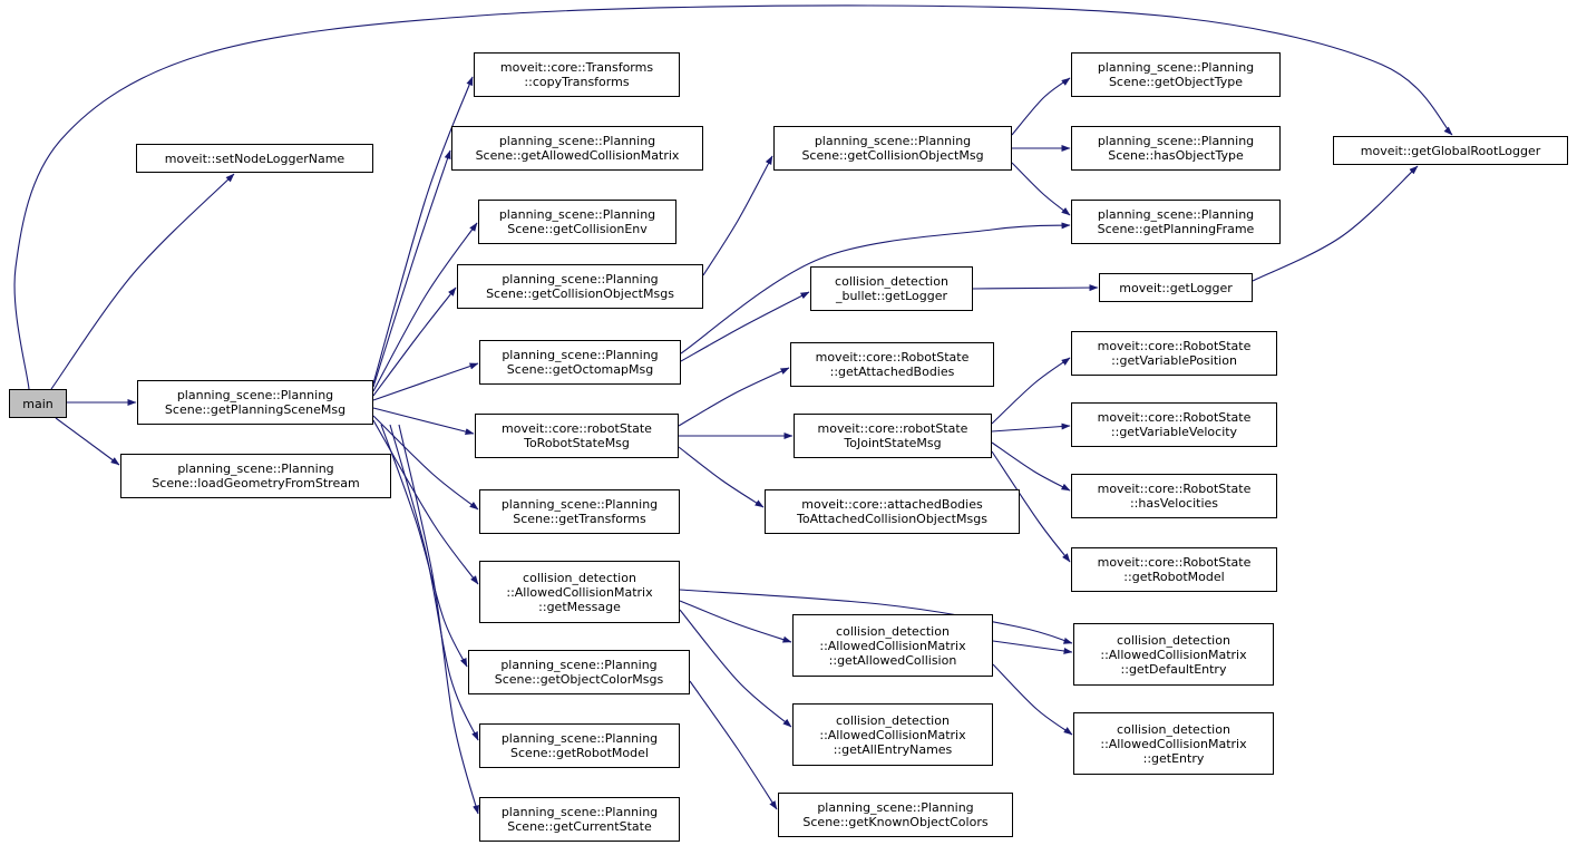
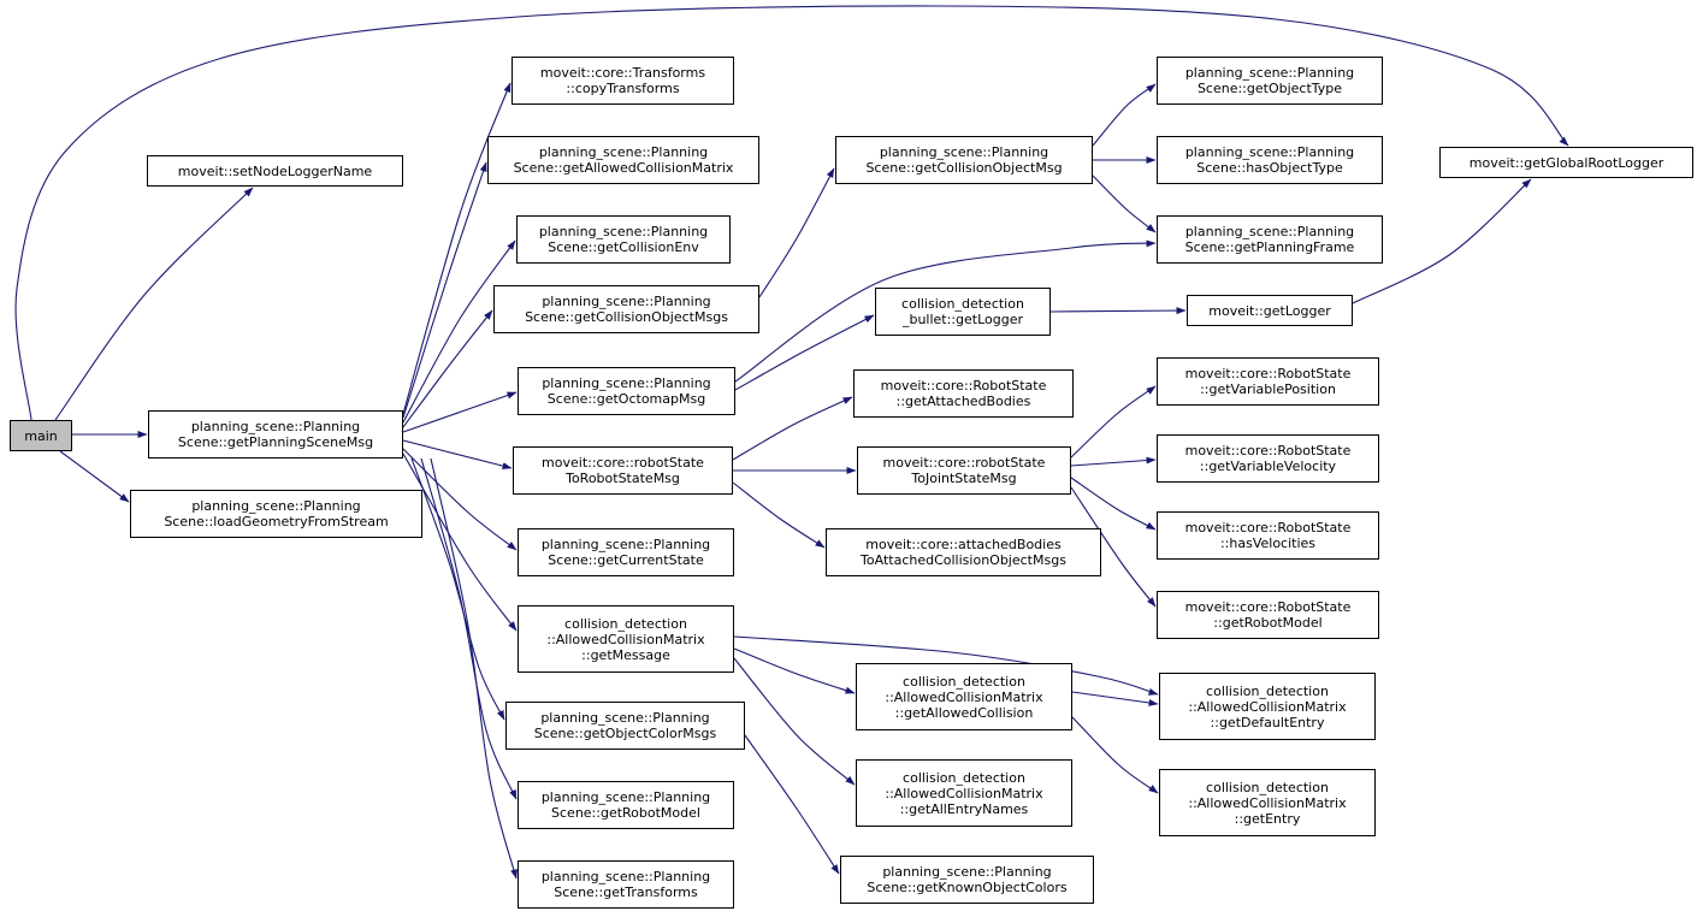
  main
  moveit::setNodeLoggerName
  planning_scene::Planning
  Scene::getPlanningSceneMsg
  planning_scene::Planning
  Scene::loadGeometryFromStream
  moveit::core::Transforms
  ::copyTransforms
  planning_scene::Planning
  Scene::getAllowedCollisionMatrix
  planning_scene::Planning
  Scene::getCollisionEnv
  planning_scene::Planning
  Scene::getCollisionObjectMsgs
  planning_scene::Planning
  Scene::getOctomapMsg
  moveit::core::robotState
  ToRobotStateMsg
  planning_scene::Planning
- Scene::getTransforms
+ Scene::getCurrentState
  collision_detection
  ::AllowedCollisionMatrix
  ::getMessage
  planning_scene::Planning
  Scene::getObjectColorMsgs
  planning_scene::Planning
  Scene::getRobotModel
  planning_scene::Planning
- Scene::getCurrentState
+ Scene::getTransforms
  planning_scene::Planning
  Scene::getCollisionObjectMsg
  collision_detection
  _bullet::getLogger
  moveit::core::RobotState
  ::getAttachedBodies
  moveit::core::robotState
  ToJointStateMsg
  moveit::core::attachedBodies
  ToAttachedCollisionObjectMsgs
  collision_detection
  ::AllowedCollisionMatrix
  ::getAllowedCollision
  collision_detection
  ::AllowedCollisionMatrix
  ::getAllEntryNames
  planning_scene::Planning
  Scene::getKnownObjectColors
  planning_scene::Planning
  Scene::getObjectType
  planning_scene::Planning
  Scene::hasObjectType
  planning_scene::Planning
  Scene::getPlanningFrame
  moveit::getLogger
  moveit::core::RobotState
  ::getVariablePosition
  moveit::core::RobotState
  ::getVariableVelocity
  moveit::core::RobotState
  ::hasVelocities
  moveit::core::RobotState
  ::getRobotModel
  collision_detection
  ::AllowedCollisionMatrix
  ::getDefaultEntry
  collision_detection
  ::AllowedCollisionMatrix
  ::getEntry
  moveit::getGlobalRootLogger
